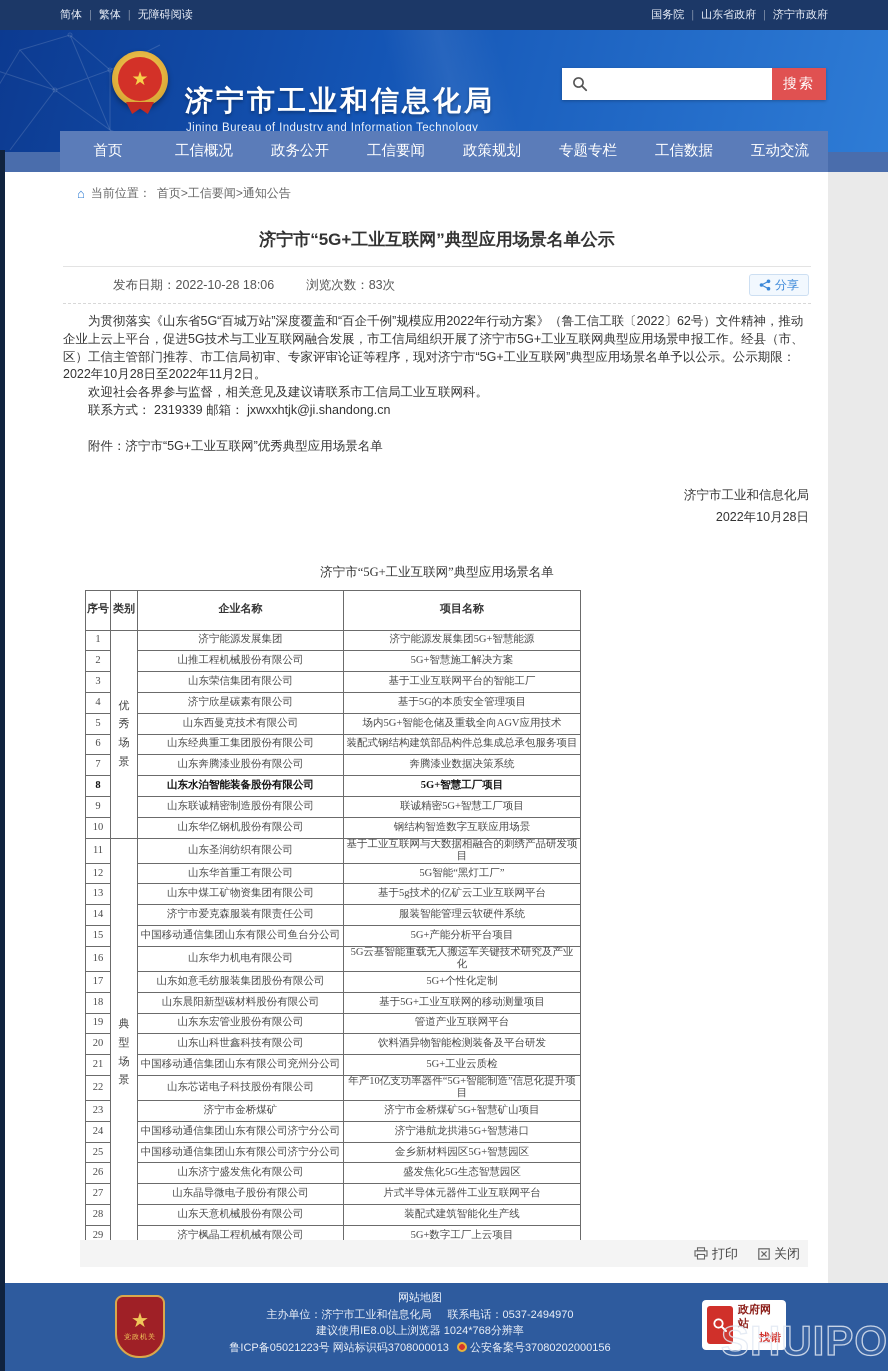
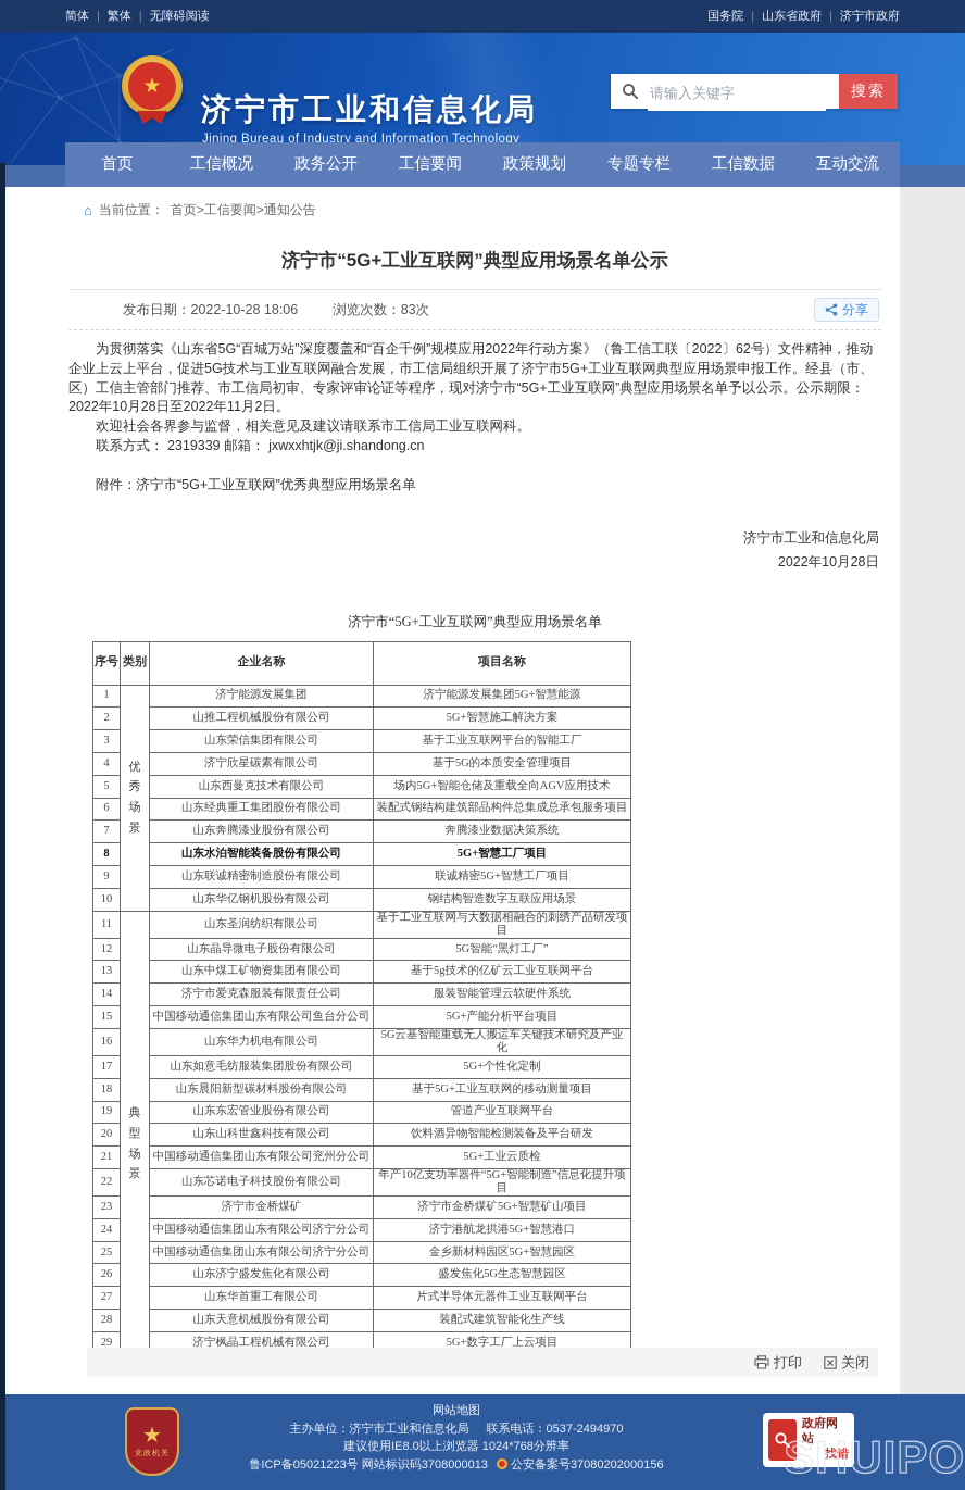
  简体 | 繁体 | 无障碍阅读
  国务院 | 山东省政府 | 济宁市政府
  ★
  济宁市工业和信息化局
  Jining Bureau of Industry and Information Technology
+ 请输入关键字
  搜索
  首页
  工信概况
  政务公开
  工信要闻
  政策规划
  专题专栏
  工信数据
  互动交流
  ⌂
  当前位置：
  首页>工信要闻>通知公告
  济宁市“5G+工业互联网”典型应用场景名单公示
  发布日期：2022-10-28 18:06
  浏览次数：83次
  分享
  为贯彻落实《山东省5G“百城万站”深度覆盖和“百企千例”规模应用2022年行动方案》（鲁工信工联〔2022〕62号）文件精神，推动企业上云上平台，促进5G技术与工业互联网融合发展，市工信局组织开展了济宁市5G+工业互联网典型应用场景申报工作。经县（市、区）工信主管部门推荐、市工信局初审、专家评审论证等程序，现对济宁市“5G+工业互联网”典型应用场景名单予以公示。公示期限：2022年10月28日至2022年11月2日。
  欢迎社会各界参与监督，相关意见及建议请联系市工信局工业互联网科。
  联系方式： 2319339 邮箱： jxwxxhtjk@ji.shandong.cn
  附件：济宁市“5G+工业互联网”优秀典型应用场景名单
  济宁市工业和信息化局
  2022年10月28日
  济宁市“5G+工业互联网”典型应用场景名单
  序号	类别	企业名称	项目名称
  1	优秀场景	济宁能源发展集团	济宁能源发展集团5G+智慧能源
  2	山推工程机械股份有限公司	5G+智慧施工解决方案
  3	山东荣信集团有限公司	基于工业互联网平台的智能工厂
  4	济宁欣星碳素有限公司	基于5G的本质安全管理项目
  5	山东西曼克技术有限公司	场内5G+智能仓储及重载全向AGV应用技术
  6	山东经典重工集团股份有限公司	装配式钢结构建筑部品构件总集成总承包服务项目
  7	山东奔腾漆业股份有限公司	奔腾漆业数据决策系统
  8	山东水泊智能装备股份有限公司	5G+智慧工厂项目
  9	山东联诚精密制造股份有限公司	联诚精密5G+智慧工厂项目
  10	山东华亿钢机股份有限公司	钢结构智造数字互联应用场景
  11	典型场景	山东圣润纺织有限公司	基于工业互联网与大数据相融合的刺绣产品研发项目
- 12	山东华首重工有限公司	5G智能“黑灯工厂”
+ 12	山东晶导微电子股份有限公司	5G智能“黑灯工厂”
  13	山东中煤工矿物资集团有限公司	基于5g技术的亿矿云工业互联网平台
  14	济宁市爱克森服装有限责任公司	服装智能管理云软硬件系统
  15	中国移动通信集团山东有限公司鱼台分公司	5G+产能分析平台项目
  16	山东华力机电有限公司	5G云基智能重载无人搬运车关键技术研究及产业化
  17	山东如意毛纺服装集团股份有限公司	5G+个性化定制
  18	山东晨阳新型碳材料股份有限公司	基于5G+工业互联网的移动测量项目
  19	山东东宏管业股份有限公司	管道产业互联网平台
  20	山东山科世鑫科技有限公司	饮料酒异物智能检测装备及平台研发
  21	中国移动通信集团山东有限公司兖州分公司	5G+工业云质检
  22	山东芯诺电子科技股份有限公司	年产10亿支功率器件“5G+智能制造”信息化提升项目
  23	济宁市金桥煤矿	济宁市金桥煤矿5G+智慧矿山项目
  24	中国移动通信集团山东有限公司济宁分公司	济宁港航龙拱港5G+智慧港口
  25	中国移动通信集团山东有限公司济宁分公司	金乡新材料园区5G+智慧园区
  26	山东济宁盛发焦化有限公司	盛发焦化5G生态智慧园区
- 27	山东晶导微电子股份有限公司	片式半导体元器件工业互联网平台
+ 27	山东华首重工有限公司	片式半导体元器件工业互联网平台
  28	山东天意机械股份有限公司	装配式建筑智能化生产线
  29	济宁枫晶工程机械有限公司	5G+数字工厂上云项目
  打印
  关闭
  网站地图
  主办单位：济宁市工业和信息化局 联系电话：0537-2494970
  建议使用IE8.0以上浏览器 1024*768分辨率
  鲁ICP备05021223号 网站标识码3708000013 公安备案号37080202000156
  ★
  政府网站
  找错
  SHUIPO
